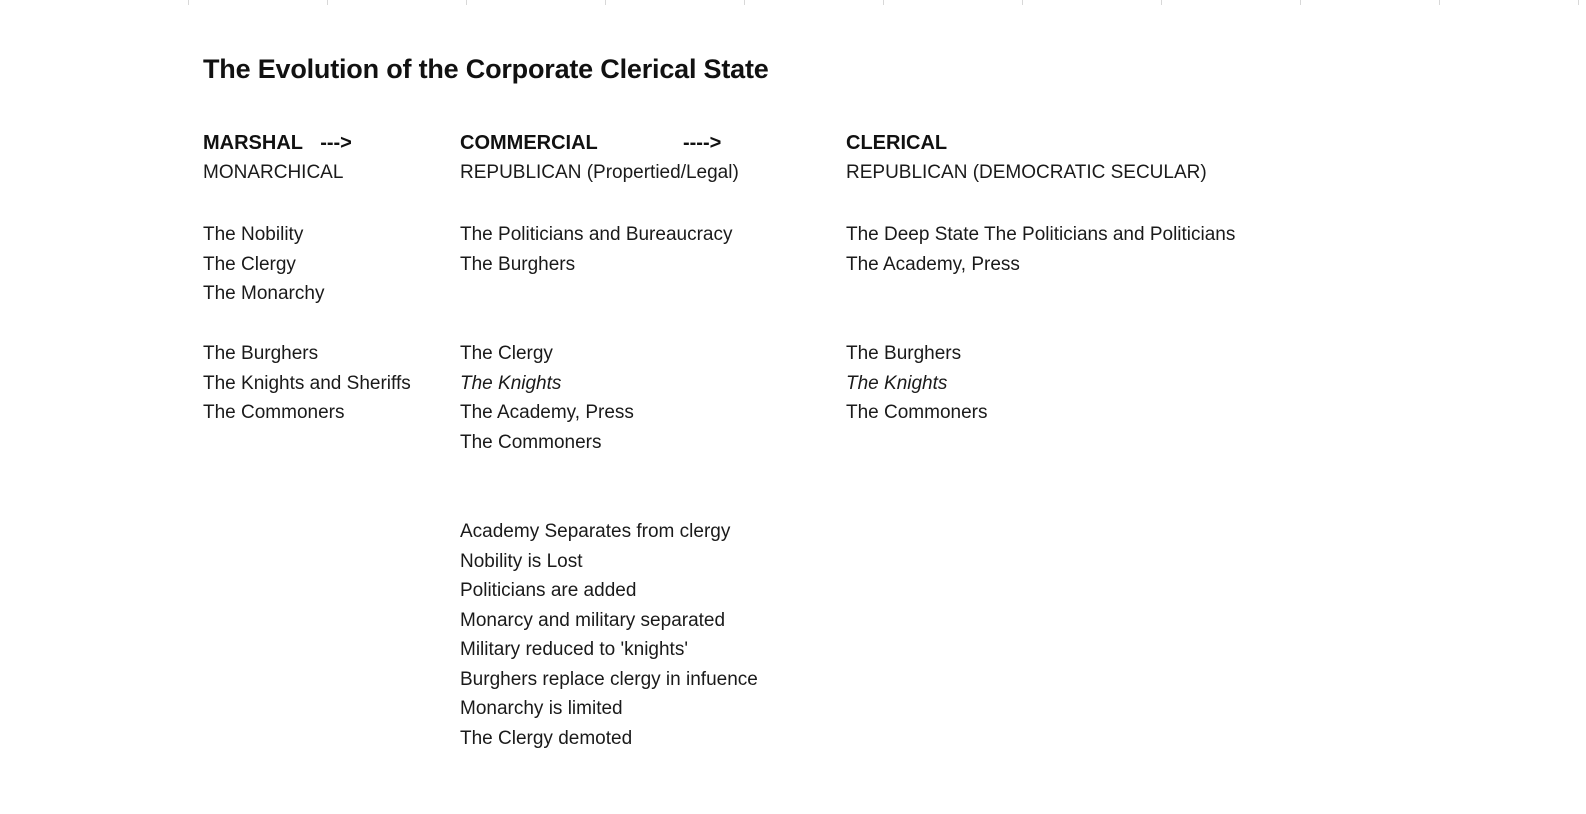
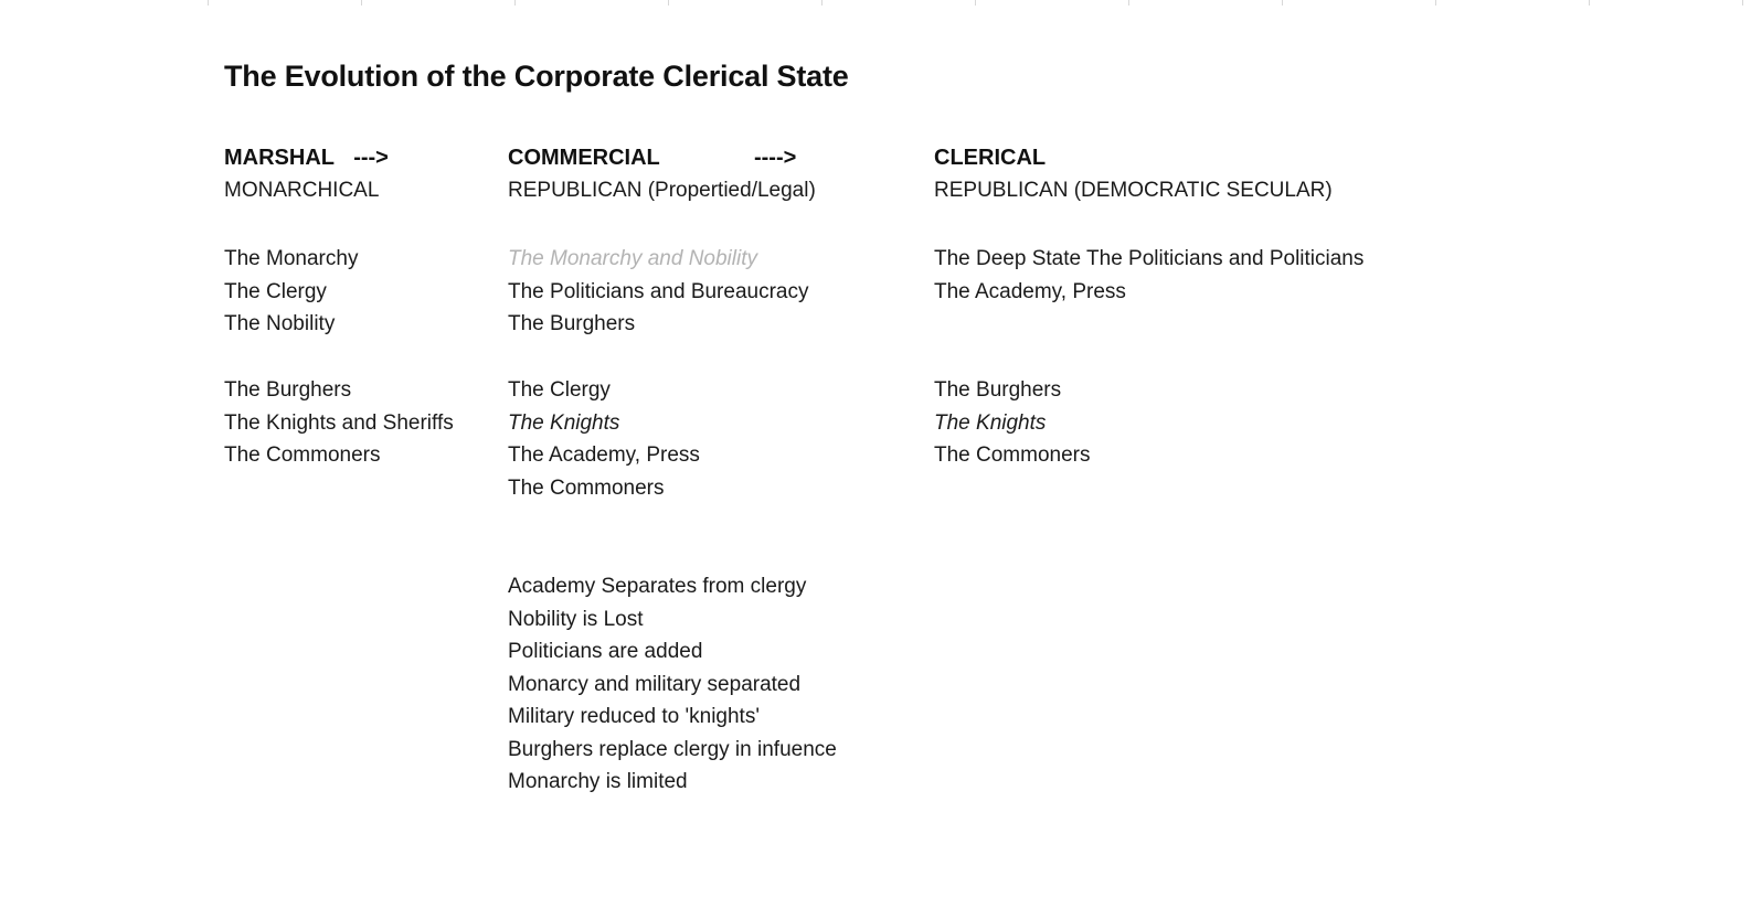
  The Evolution of the Corporate Clerical State
  MARSHAL --->
  MONARCHICAL
- The Nobility
+ The Monarchy
  The Clergy
- The Monarchy
+ The Nobility
  The Burghers
  The Knights and Sheriffs
  The Commoners
  COMMERCIAL ---->
  REPUBLICAN (Propertied/Legal)
+ The Monarchy and Nobility
  The Politicians and Bureaucracy
  The Burghers
  The Clergy
  The Knights
  The Academy, Press
  The Commoners
  Academy Separates from clergy
  Nobility is Lost
  Politicians are added
  Monarcy and military separated
  Military reduced to 'knights'
  Burghers replace clergy in infuence
  Monarchy is limited
- The Clergy demoted
  CLERICAL
  REPUBLICAN (DEMOCRATIC SECULAR)
  The Deep State The Politicians and Politicians
  The Academy, Press
  The Burghers
  The Knights
  The Commoners
